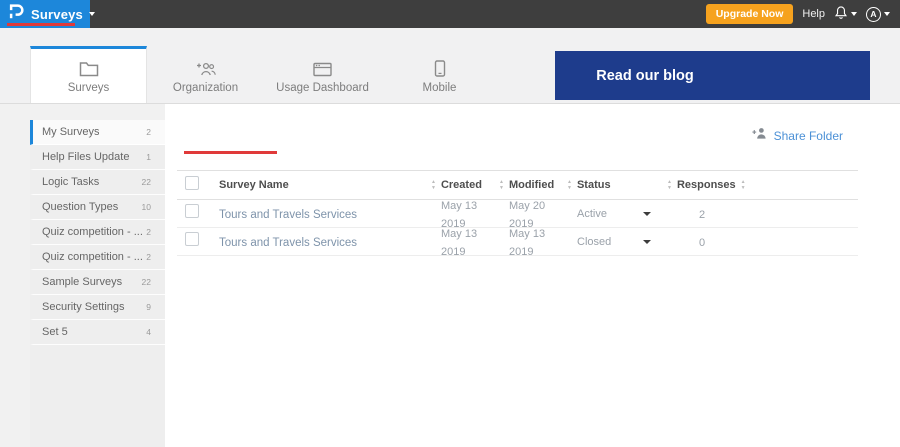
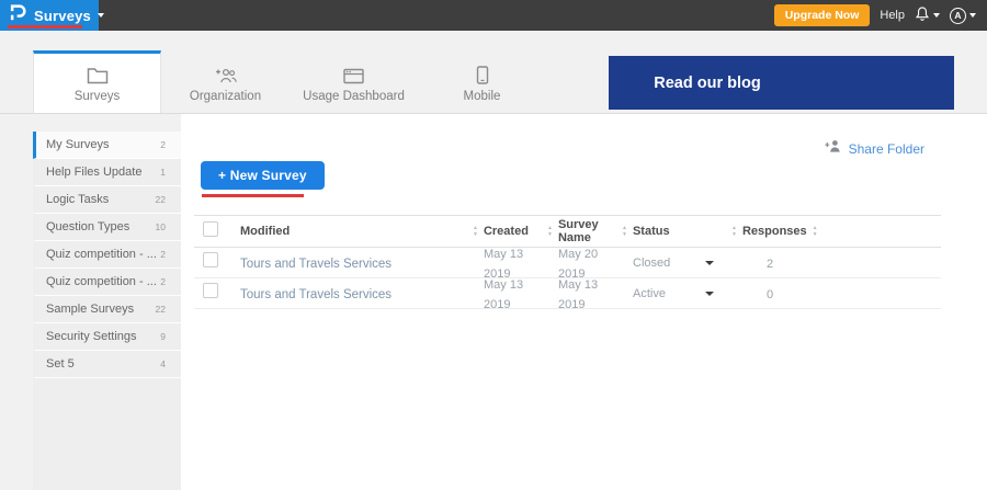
  Surveys
  Upgrade Now
  Help
  A
  Surveys
  Organization
  Usage Dashboard
  Mobile
  Read our blog
  My Surveys
  2
  Help Files Update
  1
  Logic Tasks
  22
  Question Types
  10
  Quiz competition - ...
  2
  Quiz competition - ...
  2
  Sample Surveys
  22
  Security Settings
  9
  Set 5
  4
  Share Folder
+ + New Survey
- Survey Name
+ Modified
  Created
- Modified
+ Survey Name
  Status
  Responses
  Tours and Travels Services
  May 13 2019
  May 20 2019
- Active
+ Closed
  2
  Tours and Travels Services
  May 13 2019
  May 13 2019
- Closed
+ Active
  0
